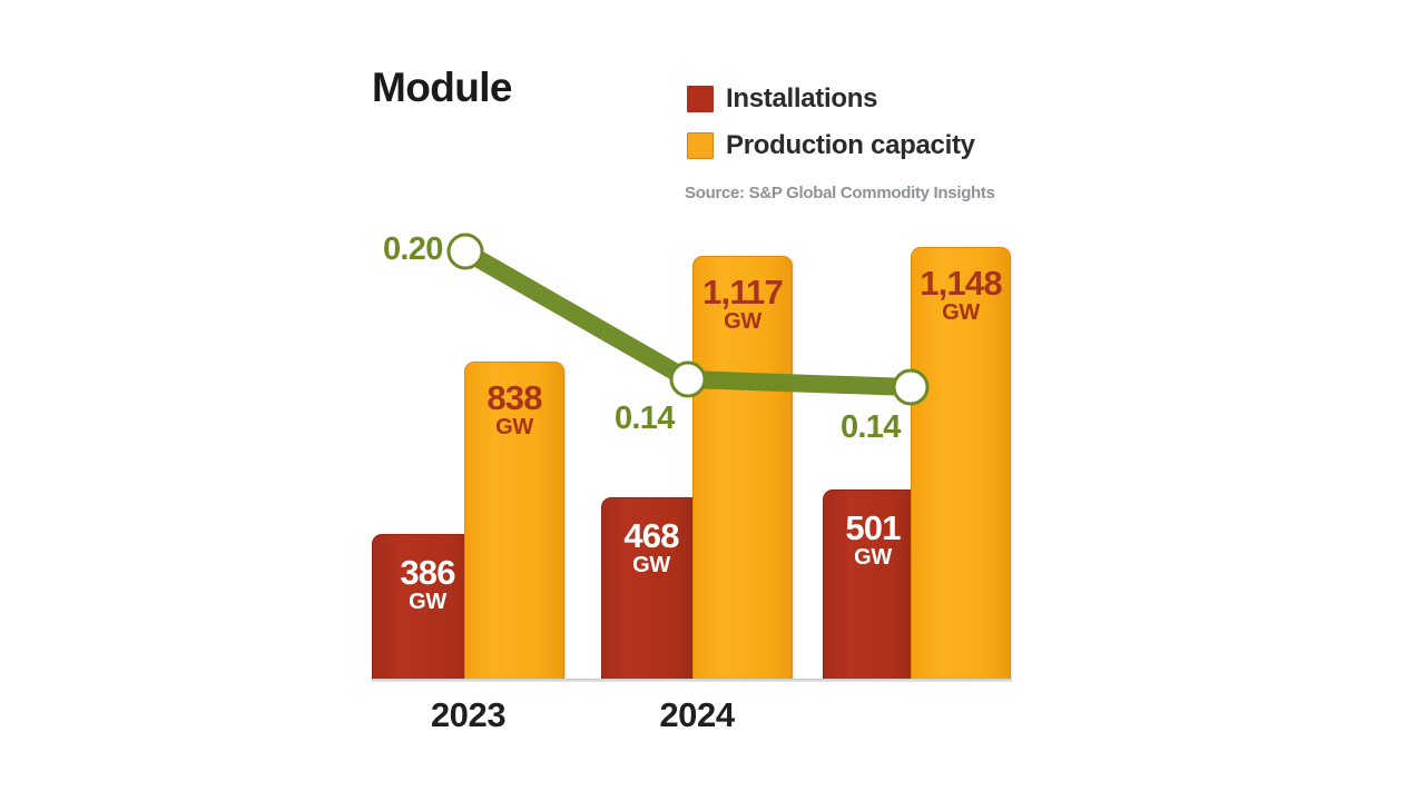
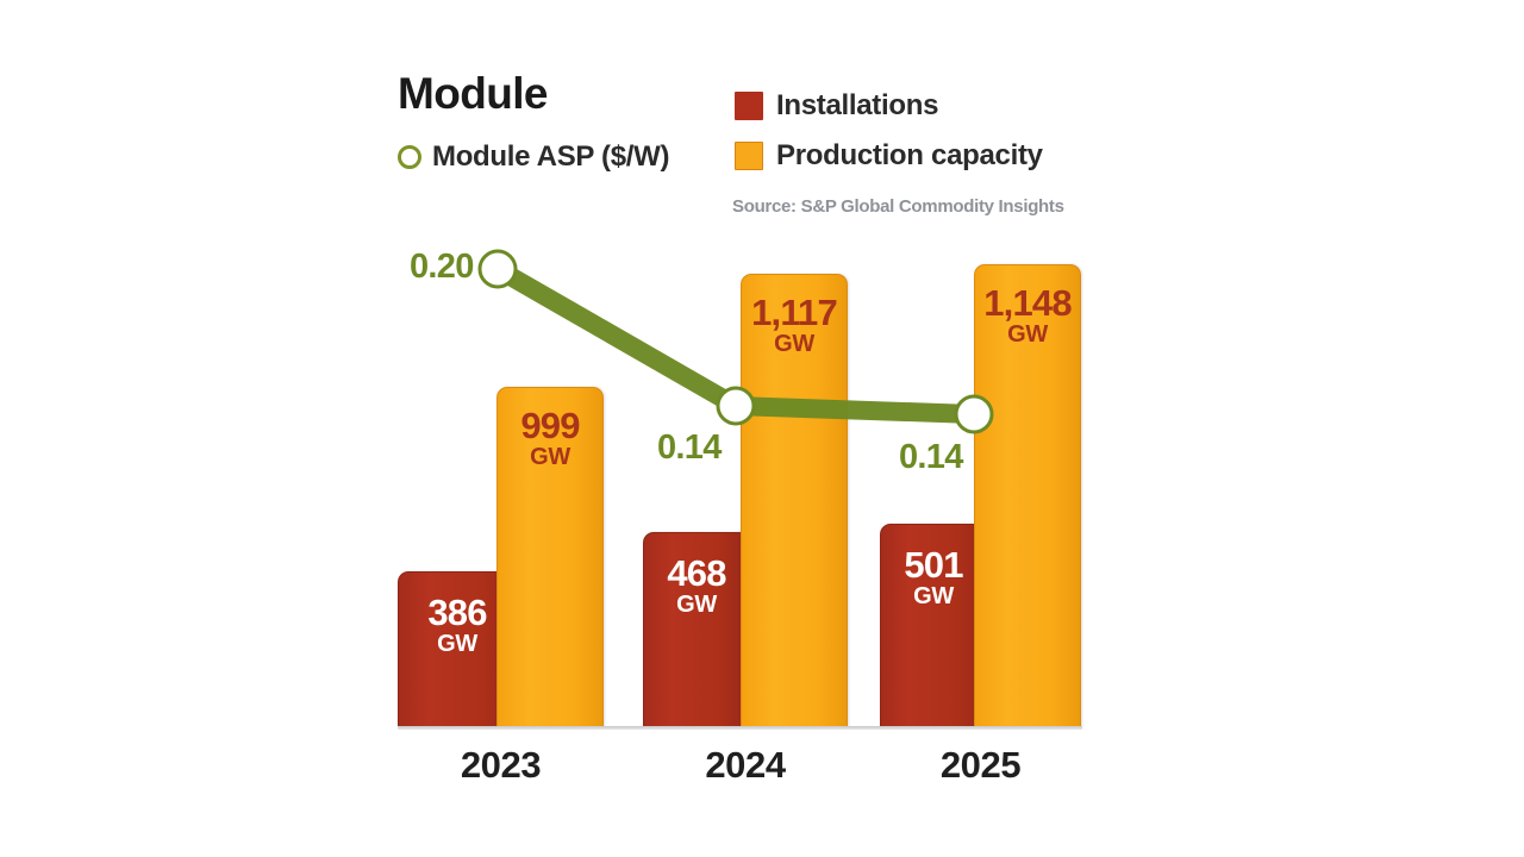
  Module
+ Module ASP ($/W)
  Installations
  Production capacity
  Source: S&P Global Commodity Insights
  386
  GW
- 838
+ 999
  GW
  468
  GW
  1,117
  GW
  501
  GW
  1,148
  GW
  0.20
  0.14
  0.14
  2023
  2024
+ 2025
